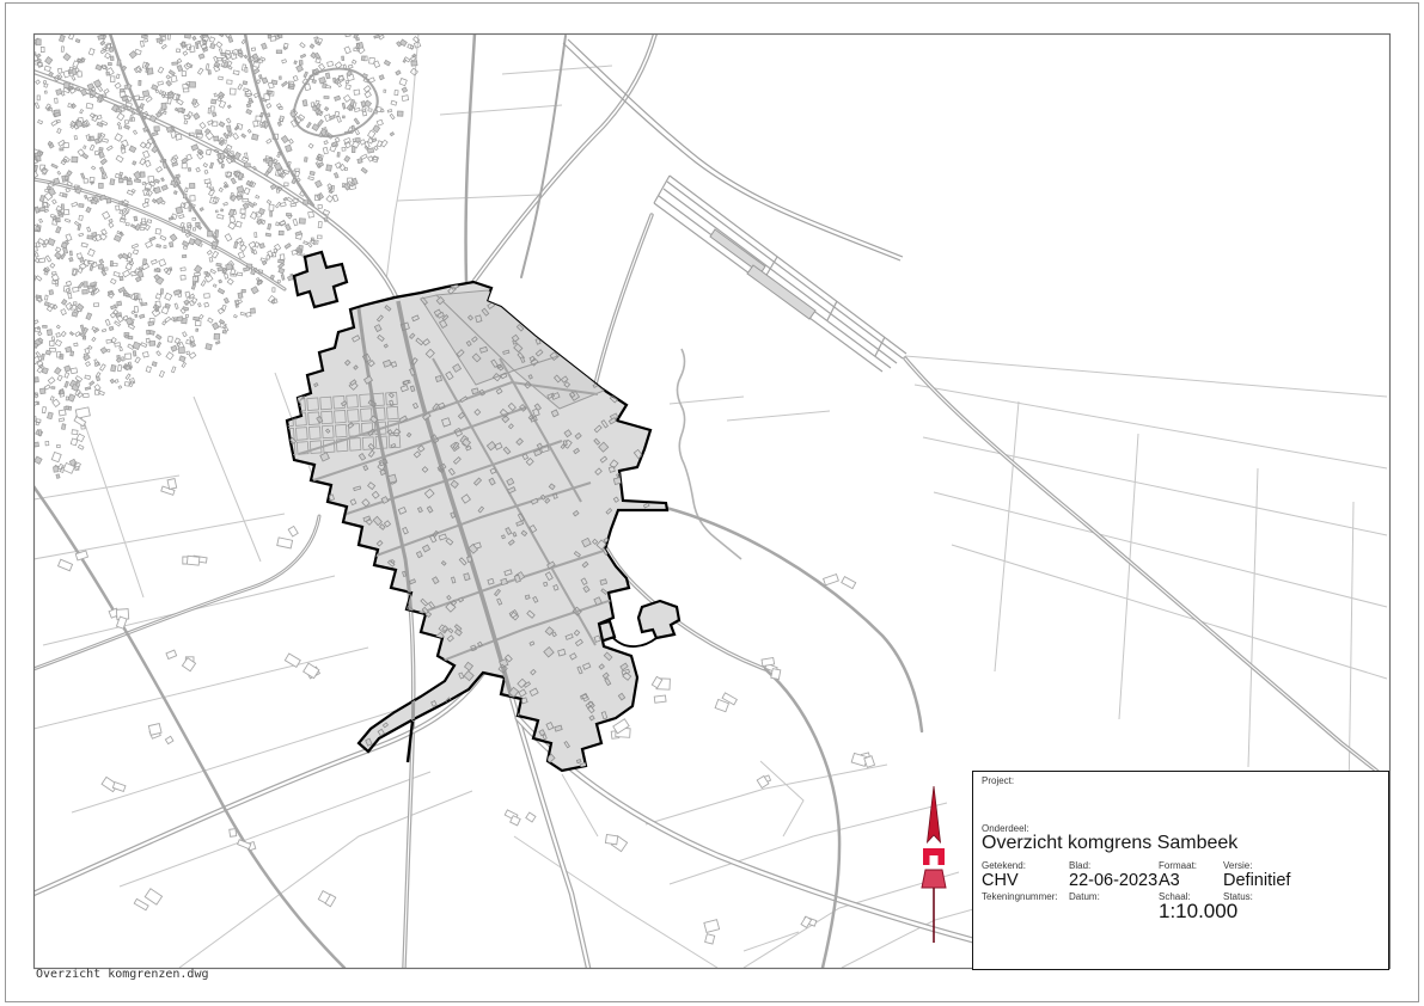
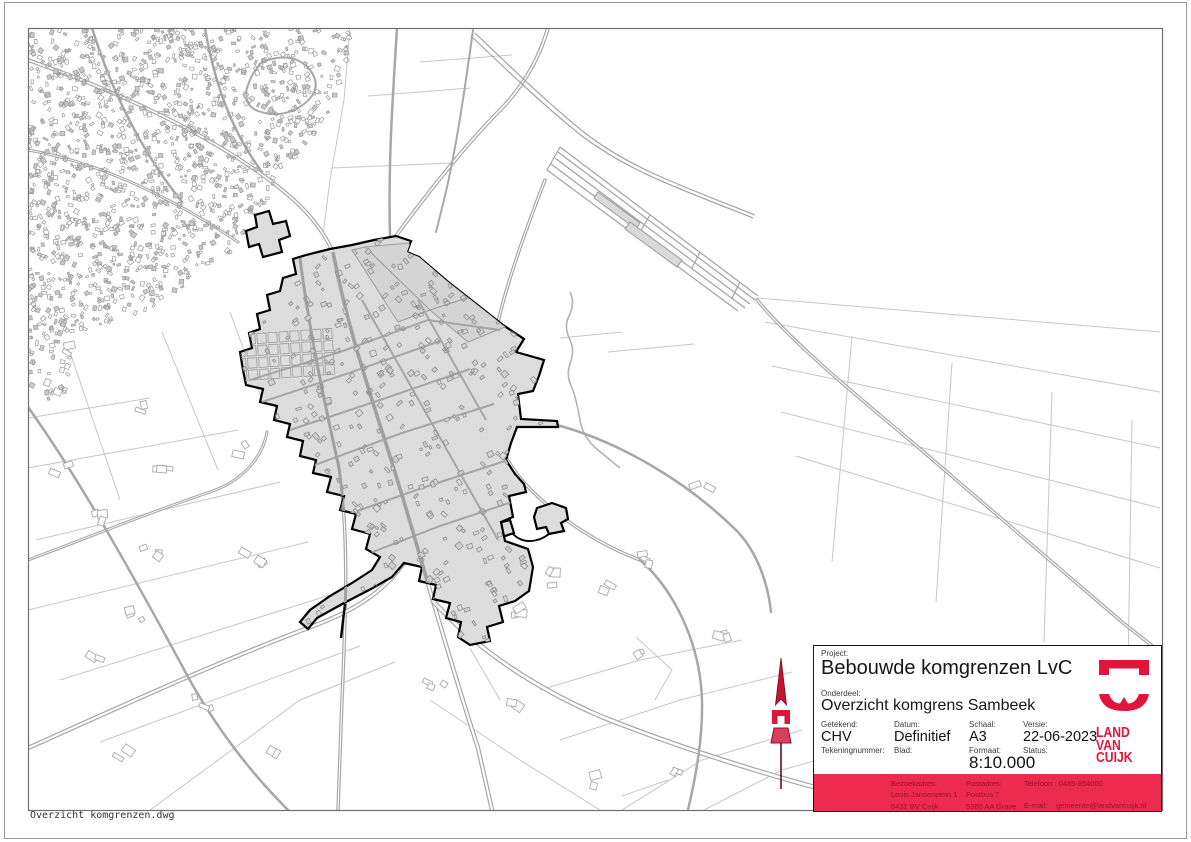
  Overzicht komgrenzen.dwg
  Project:
+ Bebouwde komgrenzen LvC
  Onderdeel:
  Overzicht komgrens Sambeek
  Getekend:
- Blad:
+ Datum:
- Formaat:
+ Schaal:
  Versie:
  CHV
- 22-06-2023
+ Definitief
  A3
- Definitief
+ 22-06-2023
  Tekeningnummer:
- Datum:
+ Blad:
- Schaal:
+ Formaat:
  Status:
- 1:10.000
+ 8:10.000
+ Bezoekadres:
+ Louis Jansenplein 1
+ 5431 BV Cuijk
+ Postadres:
+ Postbus 7
+ 5360 AA Grave
+ Telefoon : 0485-854000
+ E-mail:
+ gemeente@landvancuijk.nl
+ LAND
+ VAN
+ CUIJK
